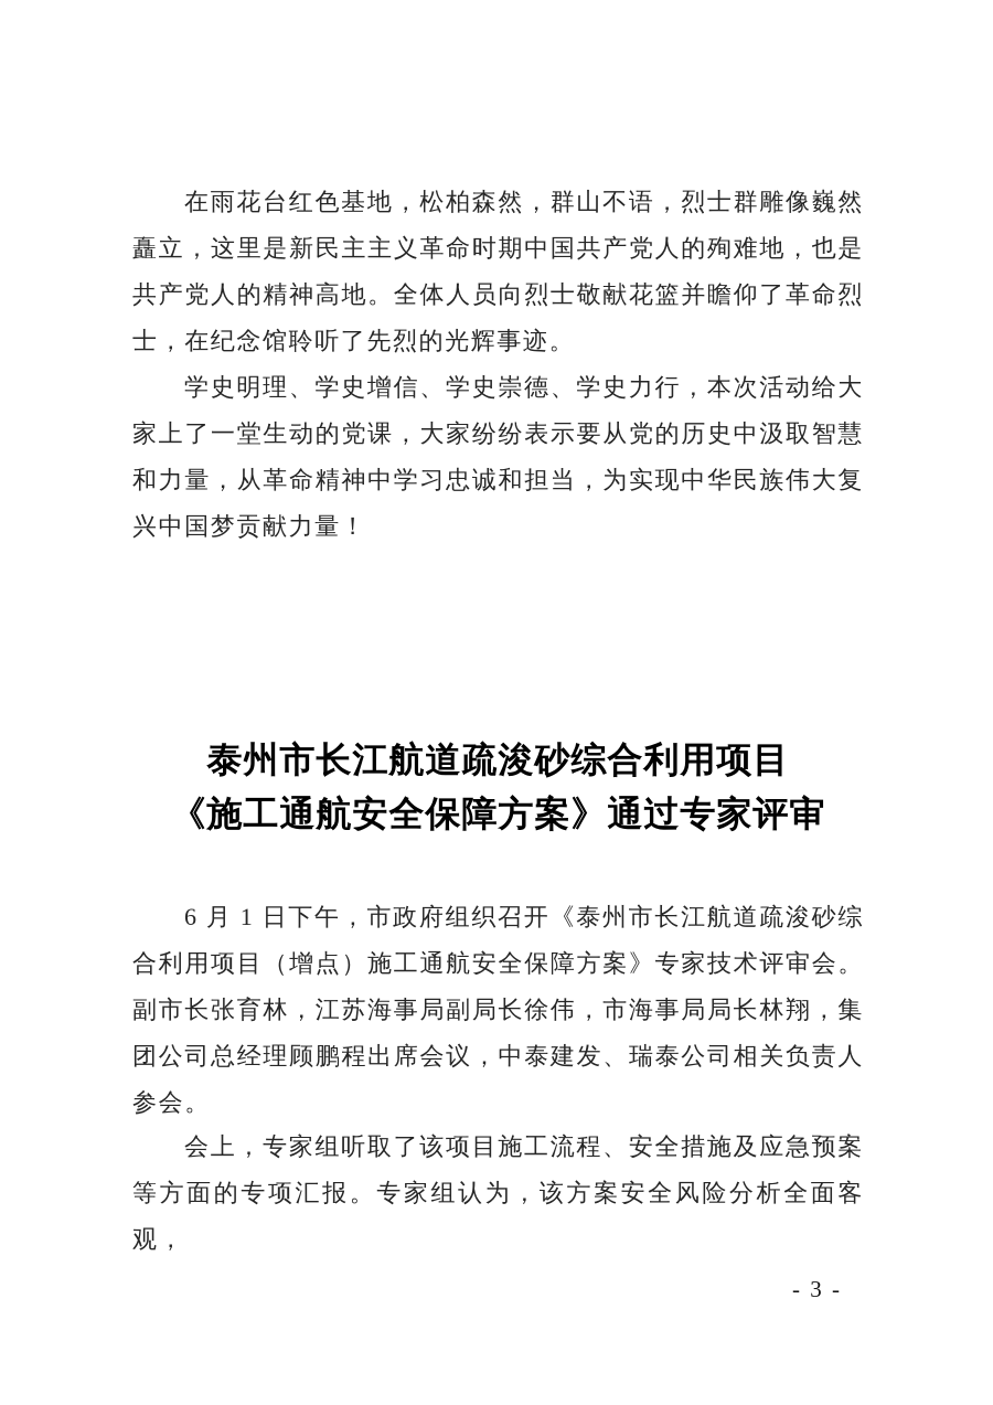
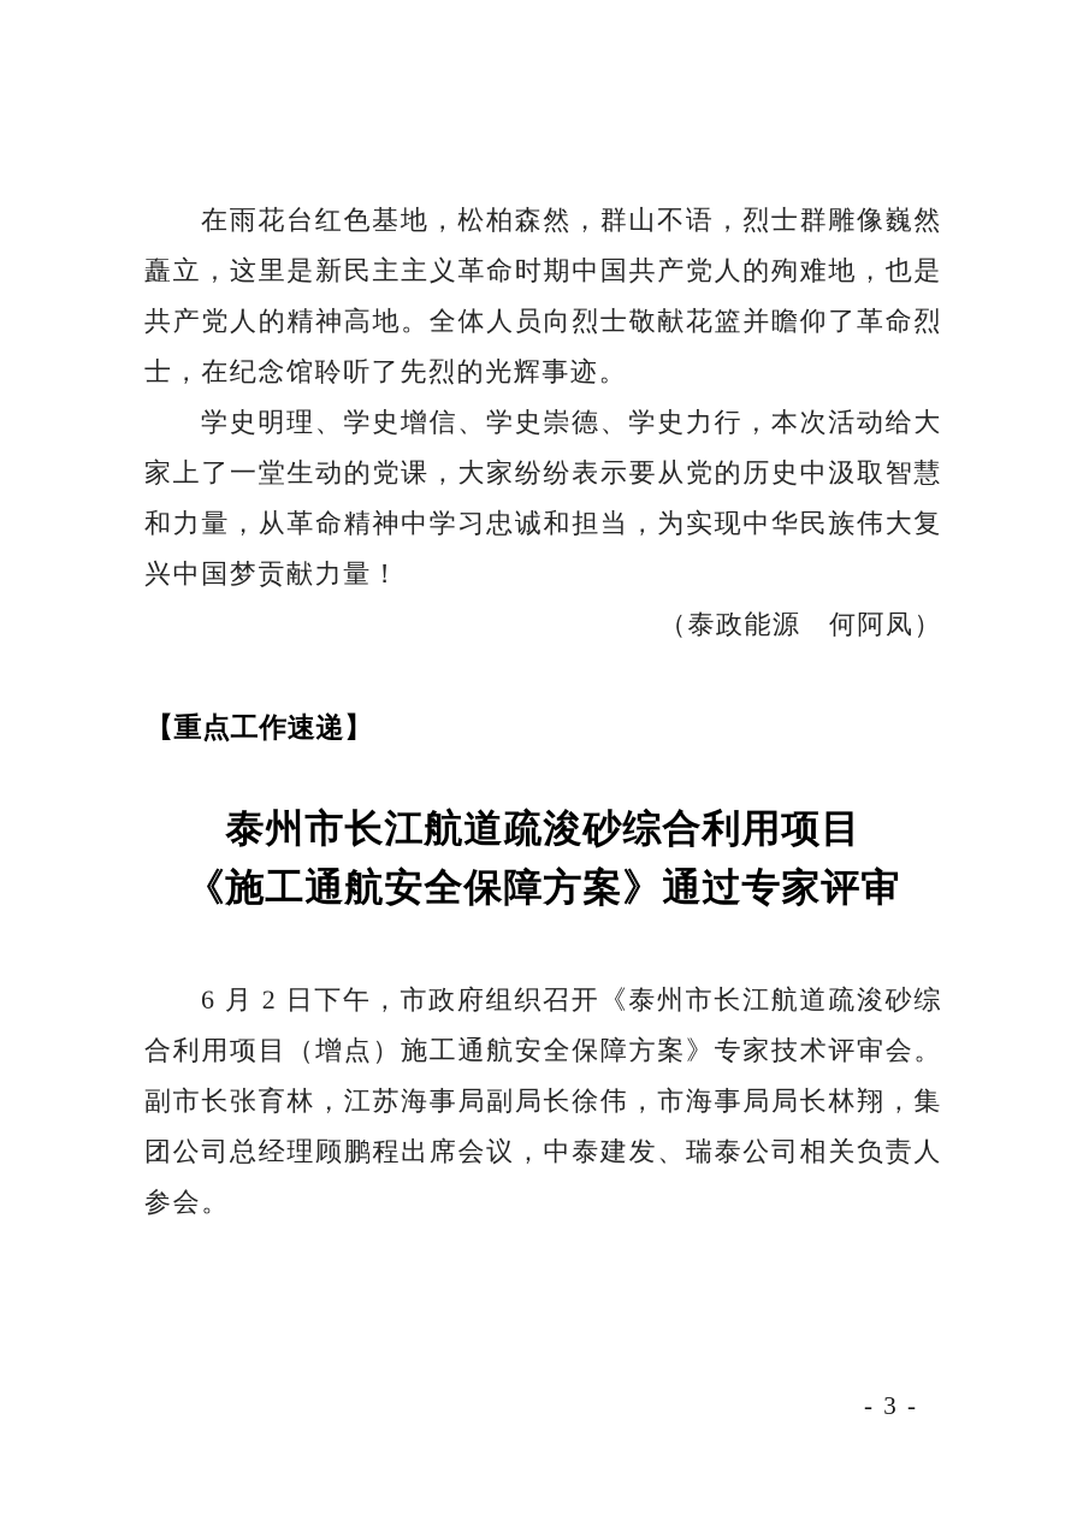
  在雨花台红色基地，松柏森然，群山不语，烈士群雕像巍然矗立，这里是新民主主义革命时期中国共产党人的殉难地，也是共产党人的精神高地。全体人员向烈士敬献花篮并瞻仰了革命烈士，在纪念馆聆听了先烈的光辉事迹。
  学史明理、学史增信、学史崇德、学史力行，本次活动给大家上了一堂生动的党课，大家纷纷表示要从党的历史中汲取智慧和力量，从革命精神中学习忠诚和担当，为实现中华民族伟大复兴中国梦贡献力量！
+ （泰政能源 何阿凤）
+ 【重点工作速递】
  泰州市长江航道疏浚砂综合利用项目
  《施工通航安全保障方案》通过专家评审
- 6 月 1 日下午，市政府组织召开《泰州市长江航道疏浚砂综合利用项目（增点）施工通航安全保障方案》专家技术评审会。副市长张育林，江苏海事局副局长徐伟，市海事局局长林翔，集团公司总经理顾鹏程出席会议，中泰建发、瑞泰公司相关负责人参会。
+ 6 月 2 日下午，市政府组织召开《泰州市长江航道疏浚砂综合利用项目（增点）施工通航安全保障方案》专家技术评审会。副市长张育林，江苏海事局副局长徐伟，市海事局局长林翔，集团公司总经理顾鹏程出席会议，中泰建发、瑞泰公司相关负责人参会。
- 会上，专家组听取了该项目施工流程、安全措施及应急预案等方面的专项汇报。专家组认为，该方案安全风险分析全面客观，
  - 3 -
